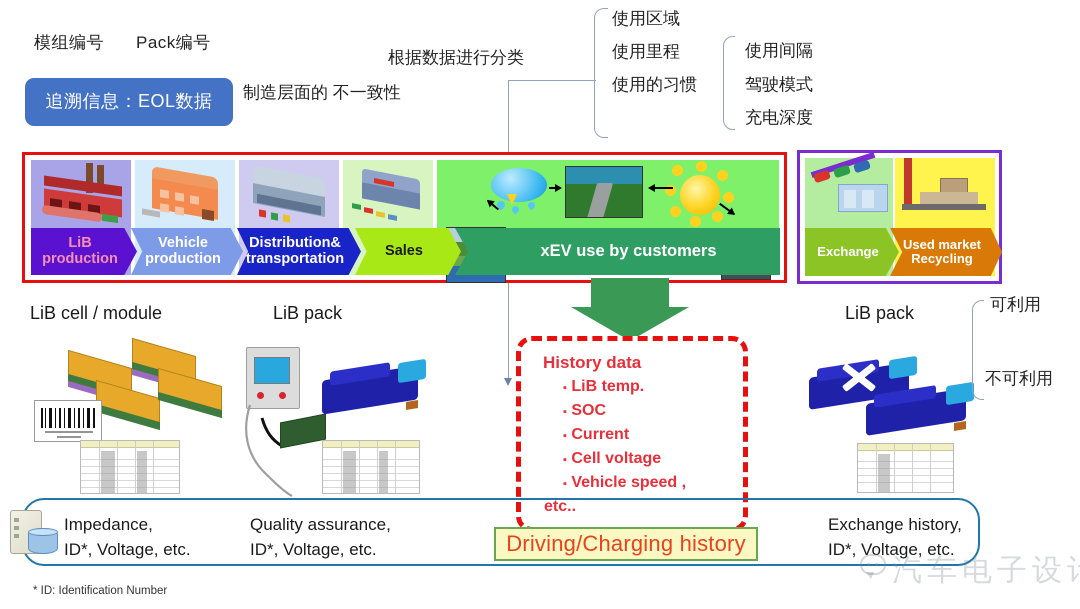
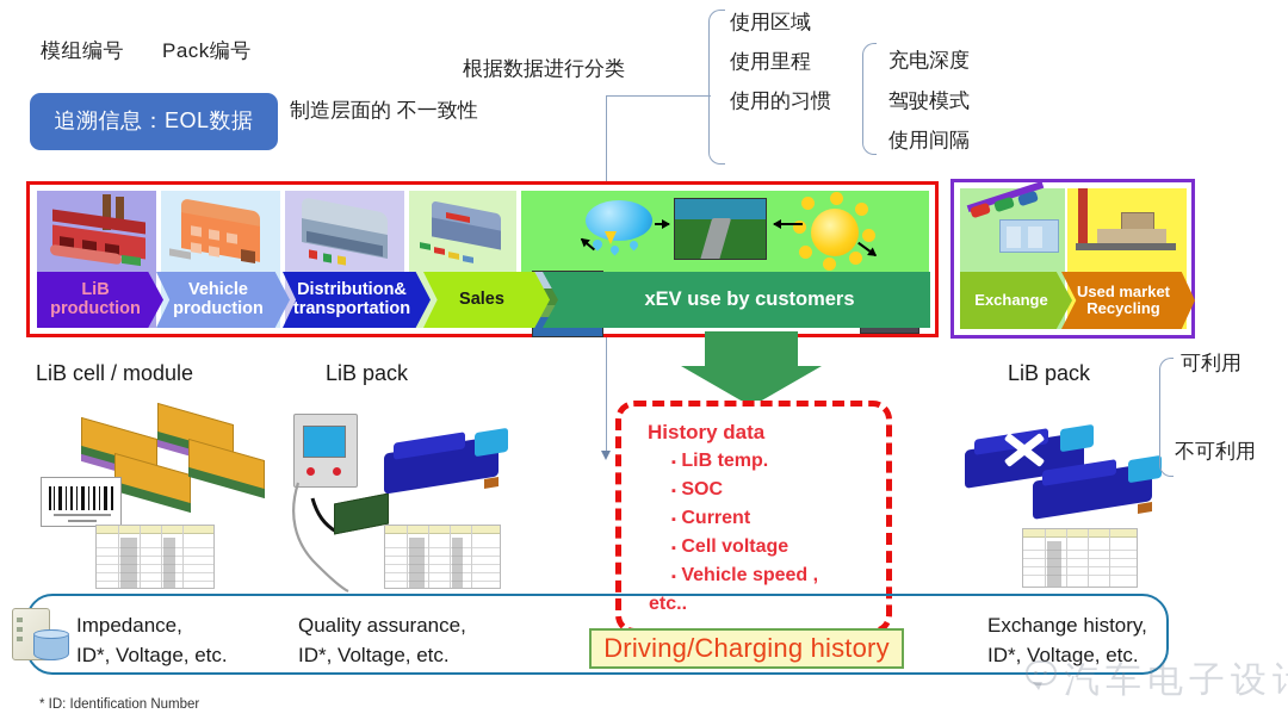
  模组编号
  Pack编号
  追溯信息：EOL数据
  制造层面的 不一致性
  根据数据进行分类
  使用区域
  使用里程
  使用的习惯
- 使用间隔
+ 充电深度
  驾驶模式
- 充电深度
+ 使用间隔
  LiB
  production
  Vehicle
  production
  Distribution&
  transportation
  Sales
  xEV use by customers
  Exchange
  Used market
  Recycling
  LiB cell / module
  LiB pack
  LiB pack
  可利用
  不可利用
  History data
  ▪ LiB temp.
  ▪ SOC
  ▪ Current
  ▪ Cell voltage
  ▪ Vehicle speed ,
  etc..
  Impedance,
  ID*, Voltage, etc.
  Quality assurance,
  ID*, Voltage, etc.
  Exchange history,
  ID*, Voltage, etc.
  * ID: Identification Number
  Driving/Charging history
  汽车电子设
